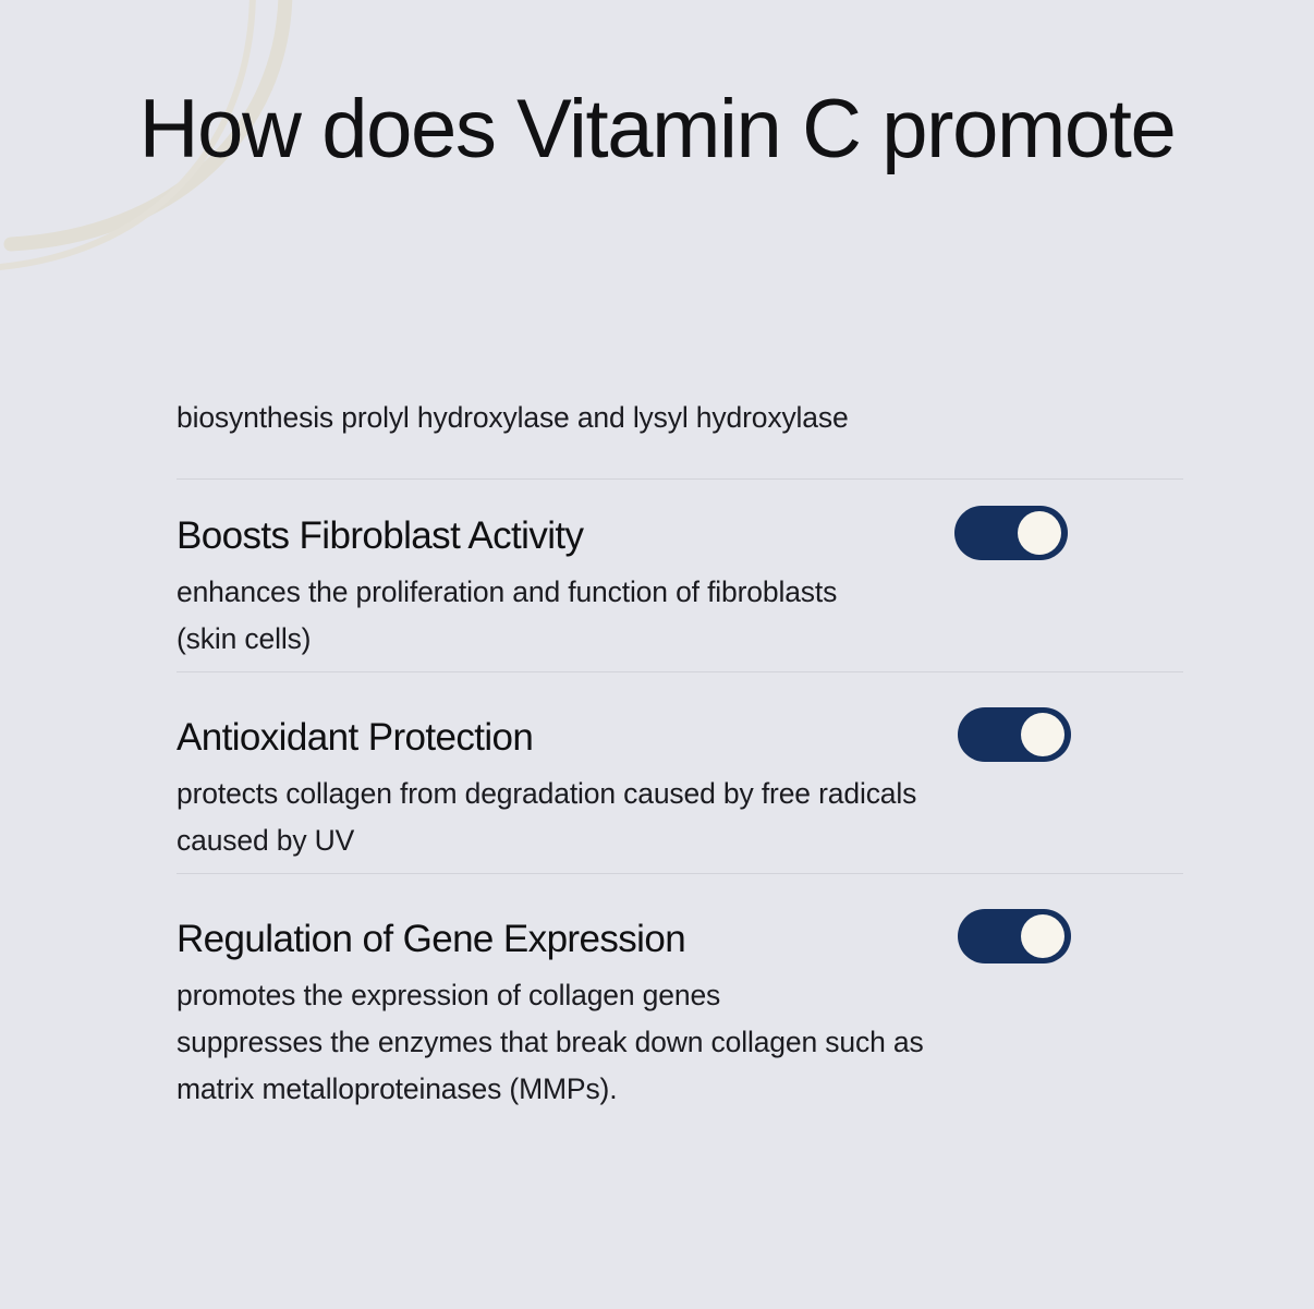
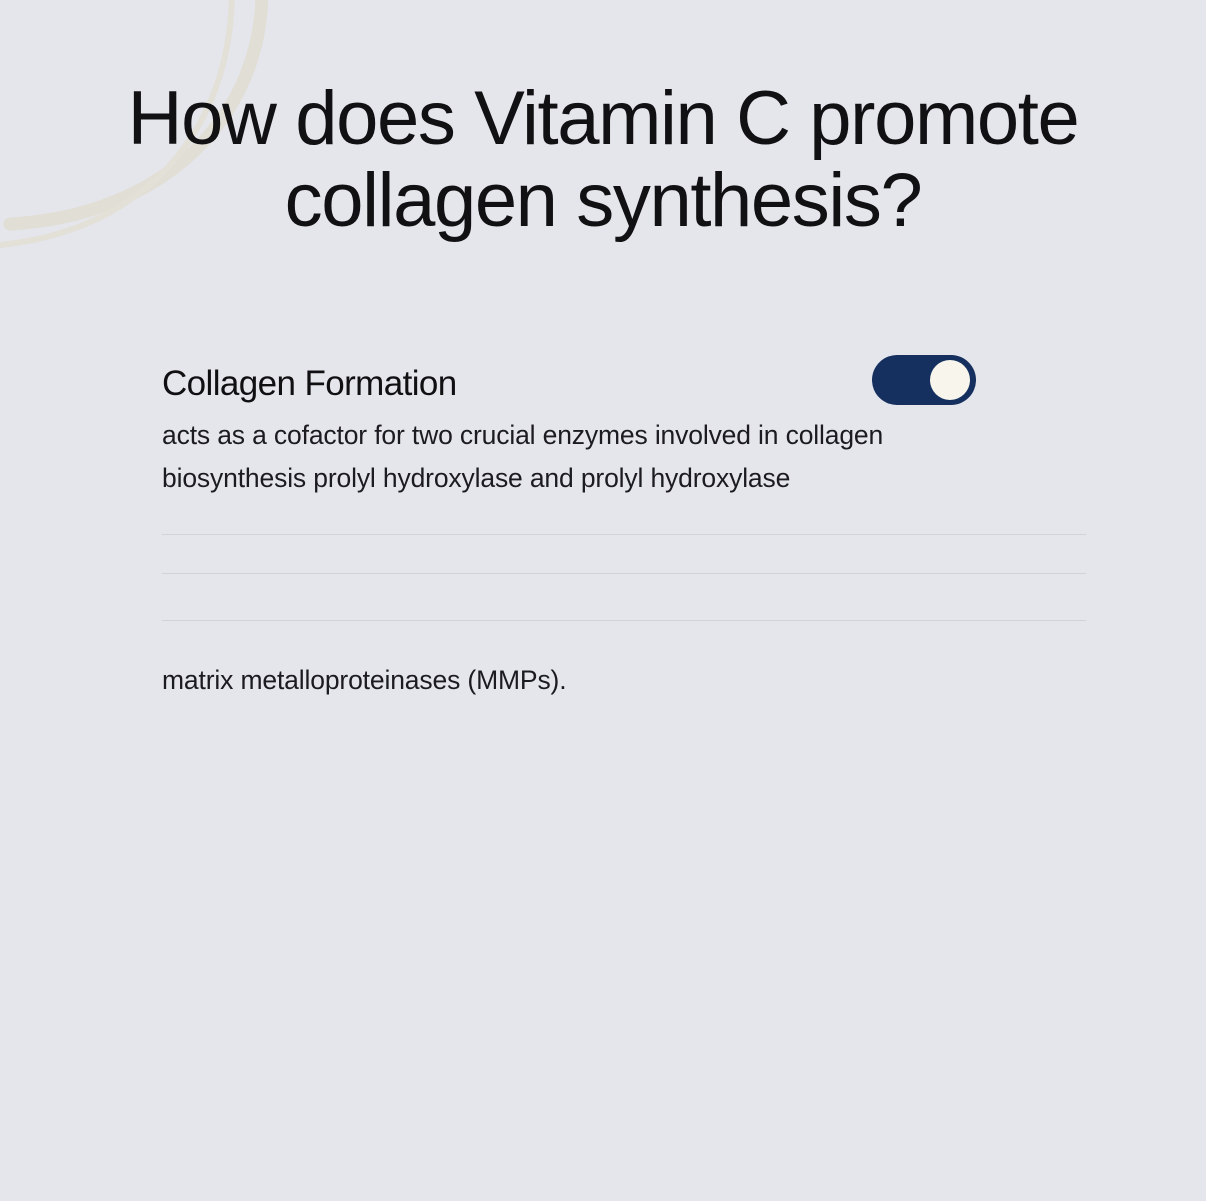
  How does Vitamin C promote
+ collagen synthesis?
+ Collagen Formation
+ acts as a cofactor for two crucial enzymes involved in collagen
- biosynthesis prolyl hydroxylase and lysyl hydroxylase
+ biosynthesis prolyl hydroxylase and prolyl hydroxylase
- Boosts Fibroblast Activity
- enhances the proliferation and function of fibroblasts
- (skin cells)
- Antioxidant Protection
- protects collagen from degradation caused by free radicals
- caused by UV
- Regulation of Gene Expression
- promotes the expression of collagen genes
- suppresses the enzymes that break down collagen such as
  matrix metalloproteinases (MMPs).
